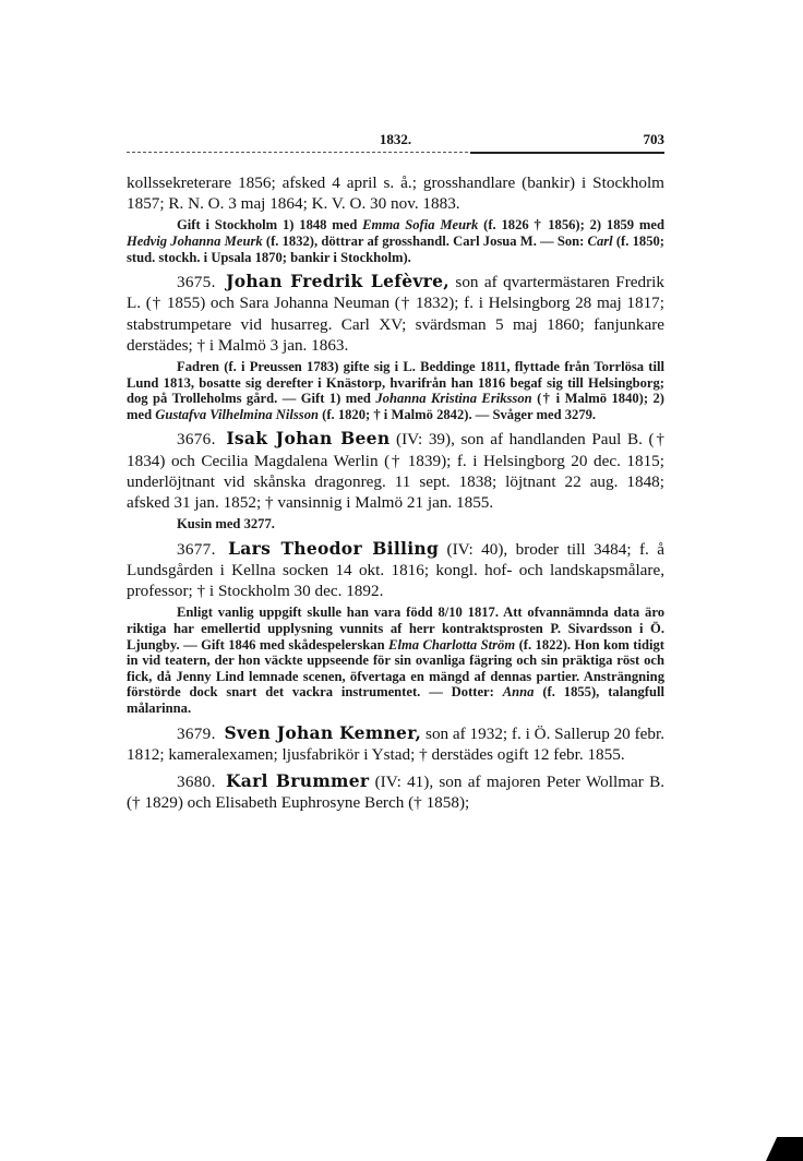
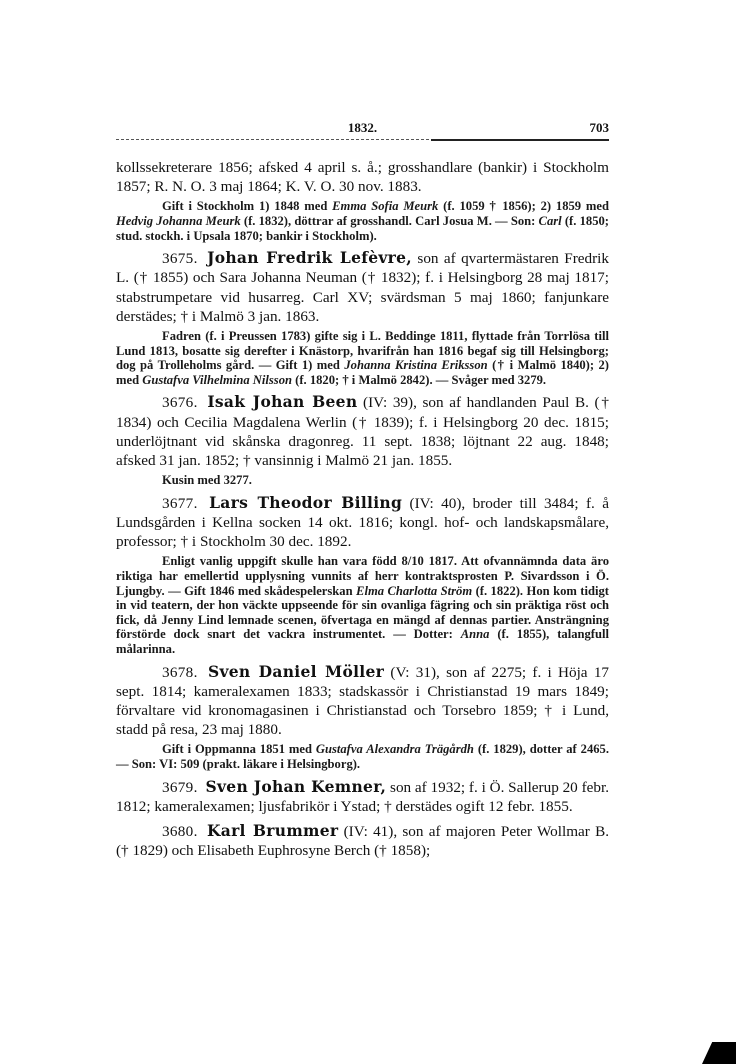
  1832.
  703
  kollssekreterare 1856; afsked 4 april s. å.; grosshandlare (bankir) i Stockholm 1857; R. N. O. 3 maj 1864; K. V. O. 30 nov. 1883.
- Gift i Stockholm 1) 1848 med Emma Sofia Meurk (f. 1826 † 1856); 2) 1859 med Hedvig Johanna Meurk (f. 1832), döttrar af grosshandl. Carl Josua M. — Son: Carl (f. 1850; stud. stockh. i Upsala 1870; bankir i Stockholm).
+ Gift i Stockholm 1) 1848 med Emma Sofia Meurk (f. 1059 † 1856); 2) 1859 med Hedvig Johanna Meurk (f. 1832), döttrar af grosshandl. Carl Josua M. — Son: Carl (f. 1850; stud. stockh. i Upsala 1870; bankir i Stockholm).
  3675. Johan Fredrik Lefèvre, son af qvartermästaren Fredrik L. († 1855) och Sara Johanna Neuman († 1832); f. i Helsingborg 28 maj 1817; stabstrumpetare vid husarreg. Carl XV; svärdsman 5 maj 1860; fanjunkare derstädes; † i Malmö 3 jan. 1863.
  Fadren (f. i Preussen 1783) gifte sig i L. Beddinge 1811, flyttade från Torrlösa till Lund 1813, bosatte sig derefter i Knästorp, hvarifrån han 1816 begaf sig till Helsingborg; dog på Trolleholms gård. — Gift 1) med Johanna Kristina Eriksson († i Malmö 1840); 2) med Gustafva Vilhelmina Nilsson (f. 1820; † i Malmö 2842). — Svåger med 3279.
  3676. Isak Johan Been (IV: 39), son af handlanden Paul B. († 1834) och Cecilia Magdalena Werlin († 1839); f. i Helsingborg 20 dec. 1815; underlöjtnant vid skånska dragonreg. 11 sept. 1838; löjtnant 22 aug. 1848; afsked 31 jan. 1852; † vansinnig i Malmö 21 jan. 1855.
  Kusin med 3277.
  3677. Lars Theodor Billing (IV: 40), broder till 3484; f. å Lundsgården i Kellna socken 14 okt. 1816; kongl. hof- och landskapsmålare, professor; † i Stockholm 30 dec. 1892.
  Enligt vanlig uppgift skulle han vara född 8/10 1817. Att ofvannämnda data äro riktiga har emellertid upplysning vunnits af herr kontraktsprosten P. Sivardsson i Ö. Ljungby. — Gift 1846 med skådespelerskan Elma Charlotta Ström (f. 1822). Hon kom tidigt in vid teatern, der hon väckte uppseende för sin ovanliga fägring och sin präktiga röst och fick, då Jenny Lind lemnade scenen, öfvertaga en mängd af dennas partier. Ansträngning förstörde dock snart det vackra instrumentet. — Dotter: Anna (f. 1855), talangfull målarinna.
+ 3678. Sven Daniel Möller (V: 31), son af 2275; f. i Höja 17 sept. 1814; kameralexamen 1833; stadskassör i Christianstad 19 mars 1849; förvaltare vid kronomagasinen i Christianstad och Torsebro 1859; † i Lund, stadd på resa, 23 maj 1880.
+ Gift i Oppmanna 1851 med Gustafva Alexandra Trägårdh (f. 1829), dotter af 2465. — Son: VI: 509 (prakt. läkare i Helsingborg).
  3679. Sven Johan Kemner, son af 1932; f. i Ö. Sallerup 20 febr. 1812; kameralexamen; ljusfabrikör i Ystad; † derstädes ogift 12 febr. 1855.
  3680. Karl Brummer (IV: 41), son af majoren Peter Wollmar B. († 1829) och Elisabeth Euphrosyne Berch († 1858);
